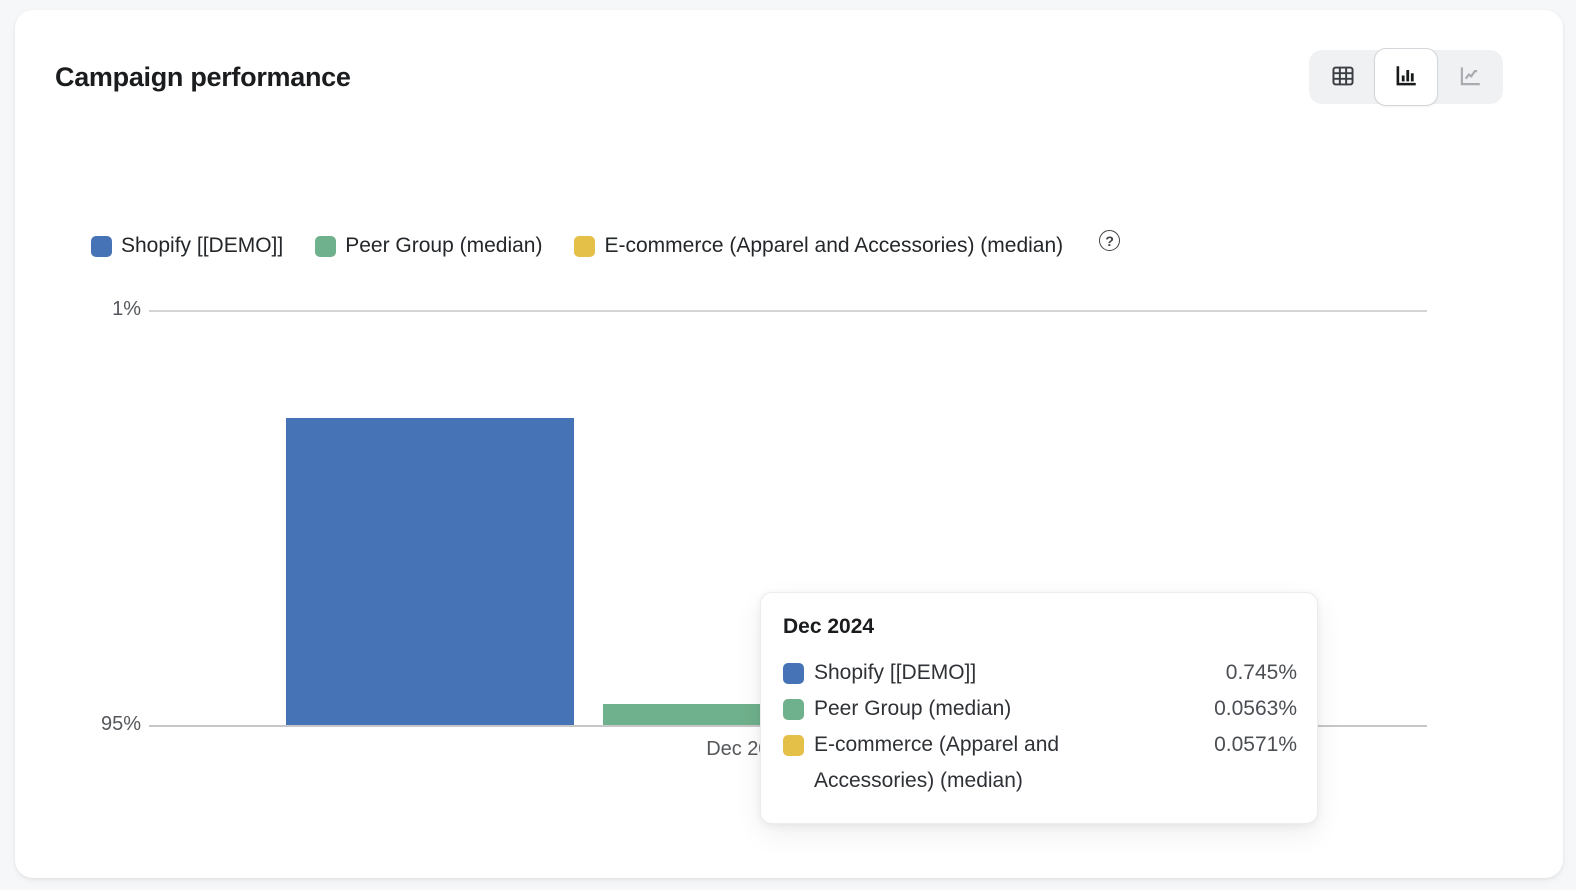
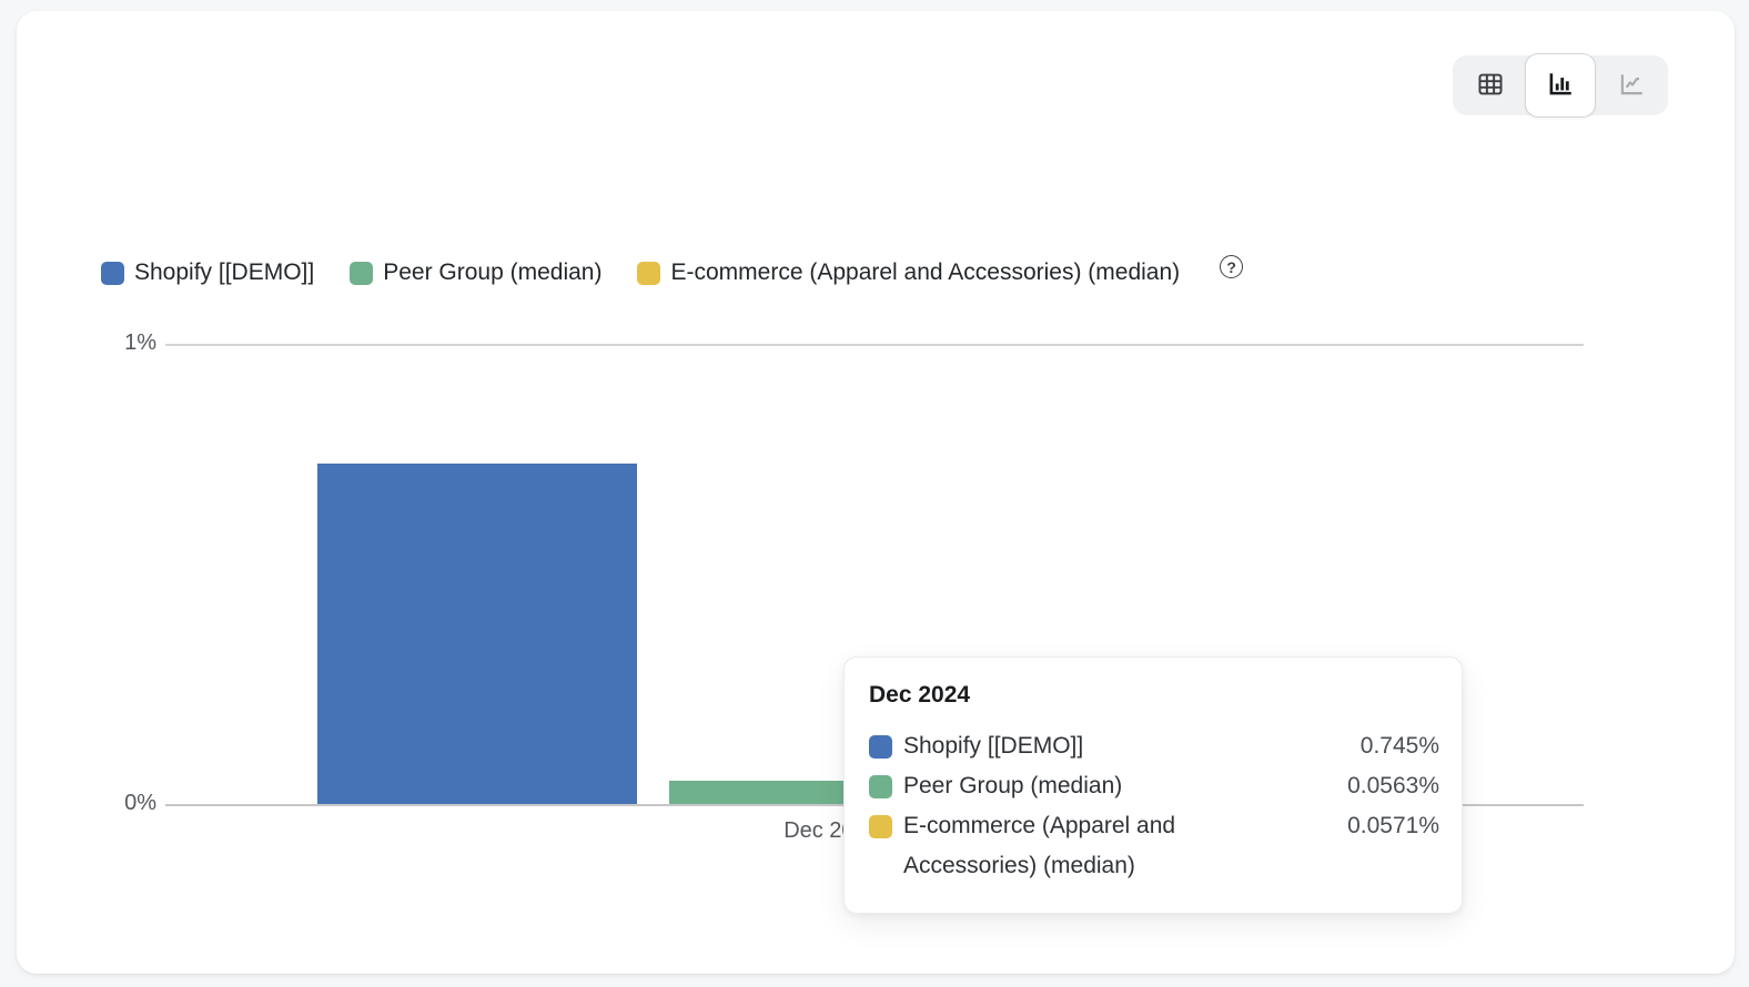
- Campaign performance
  Shopify [[DEMO]]
  Peer Group (median)
  E-commerce (Apparel and Accessories) (median)
  ?
  1%
- 95%
+ 0%
  Dec 2024
  Shopify [[DEMO]]
  0.745%
  Peer Group (median)
  0.0563%
  E-commerce (Apparel and Accessories) (median)
  0.0571%
